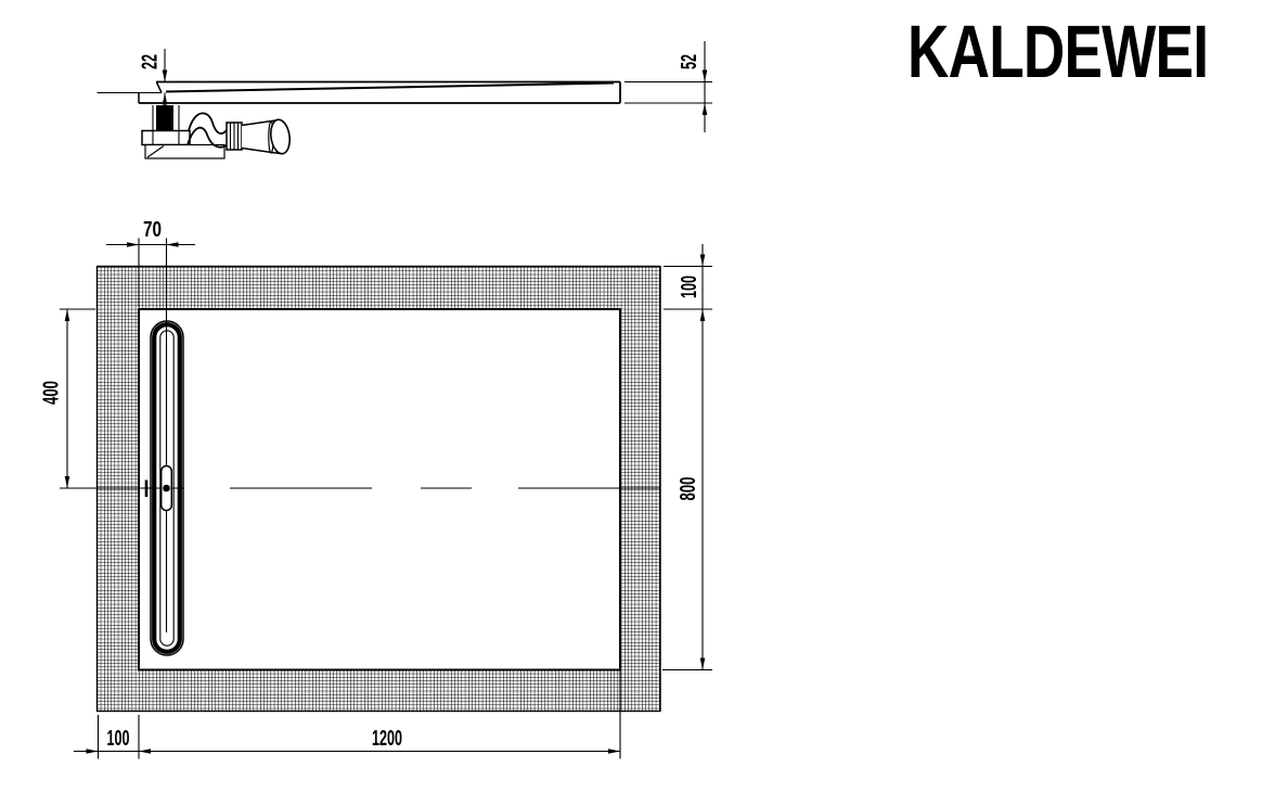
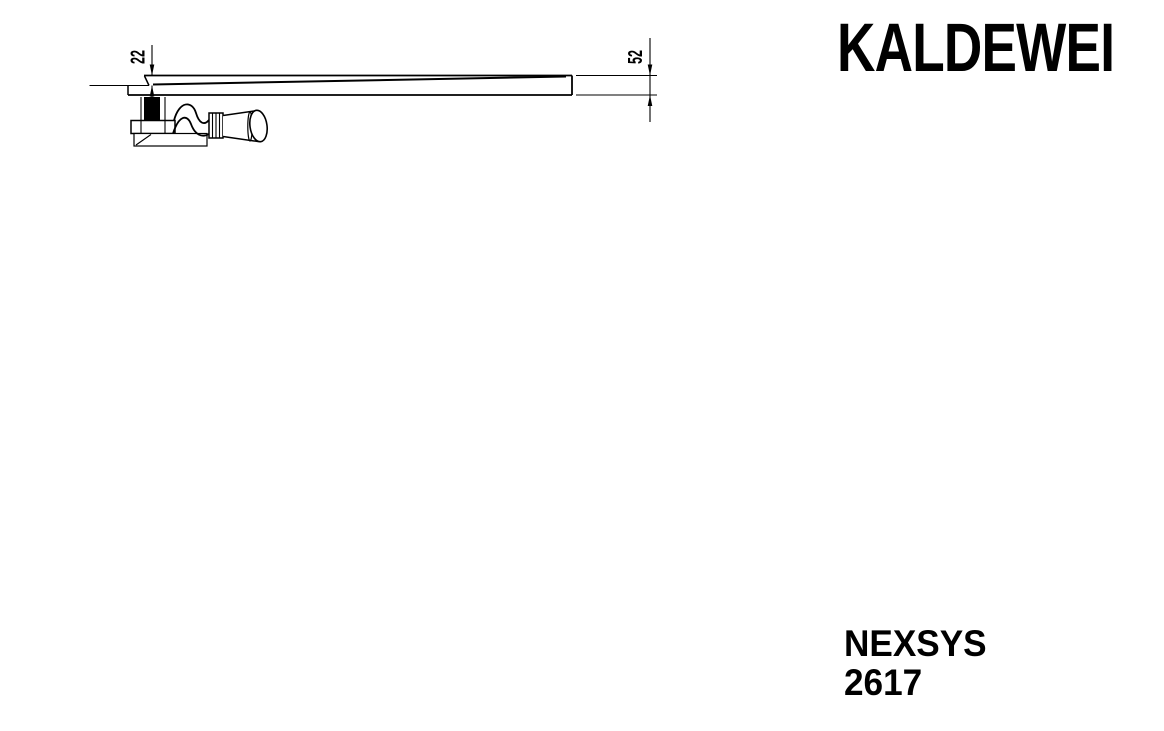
- 70
- 100
- 1200
  KALDEWEI
+ NEXSYS
+ 2617
